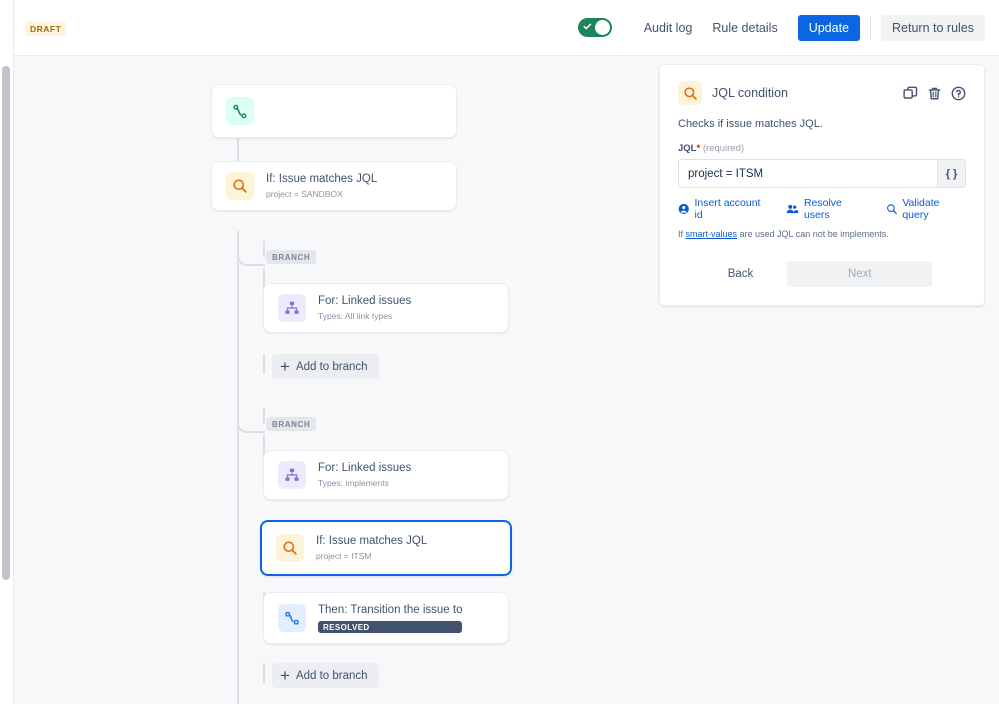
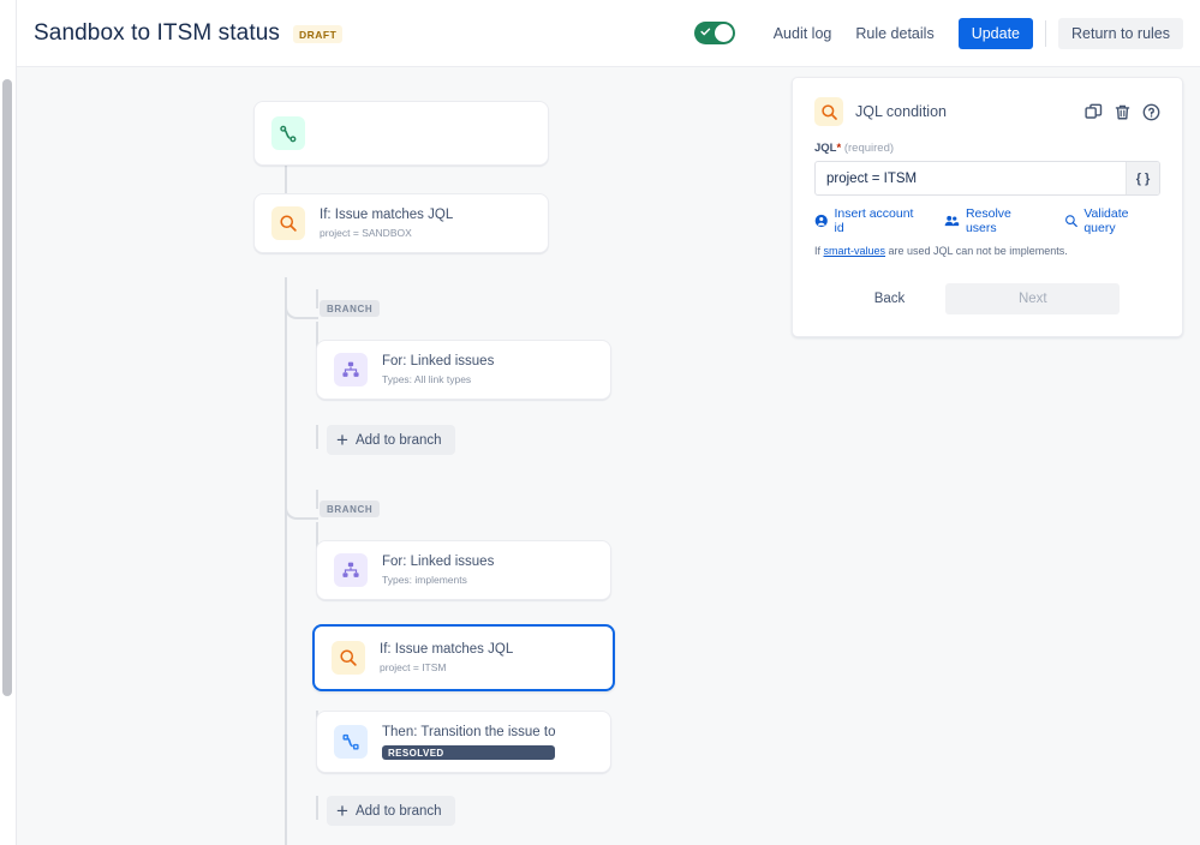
+ Sandbox to ITSM status
  DRAFT
  Audit log
  Rule details
  Update
  Return to rules
  If: Issue matches JQL
  project = SANDBOX
  BRANCH
  For: Linked issues
  Types: All link types
  +
  Add to branch
  BRANCH
  For: Linked issues
  Types: implements
  If: Issue matches JQL
  project = ITSM
  Then: Transition the issue to
  RESOLVED
  +
  Add to branch
  JQL condition
- Checks if issue matches JQL.
  JQL* (required)
  project = ITSM
  { }
  Insert account id
  Resolve users
  Validate query
  If smart-values are used JQL can not be implements.
  Back
  Next
